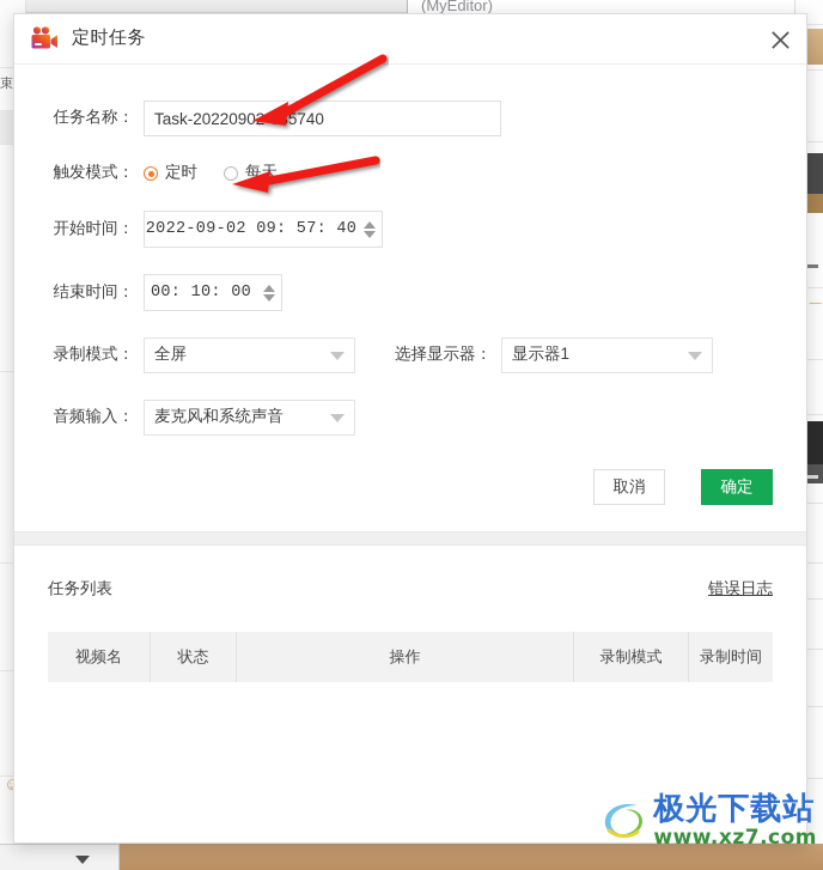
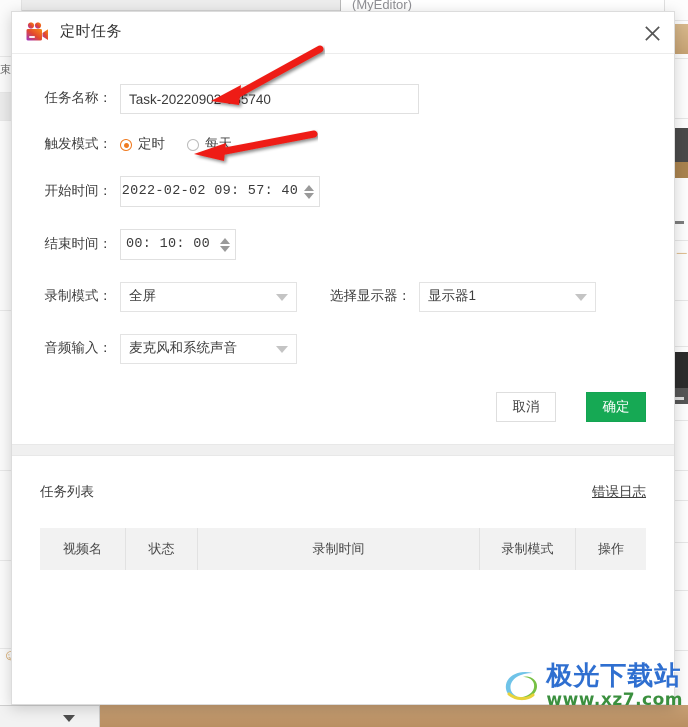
  (MyEditor)
  束
  定时任务
  任务名称：
  Task-20220905740
  触发模式：
  定时
  开始时间：
- 2022-09-02 09: 57: 40
+ 2022-02-02 09: 57: 40
  结束时间：
  00: 10: 00
  录制模式：
  全屏
  选择显示器：
  显示器1
  音频输入：
  麦克风和系统声音
  取消
  确定
  任务列表
  错误日志
  视频名
  状态
- 操作
+ 录制时间
  录制模式
- 录制时间
+ 操作
  极光下载站
  www.xz7.com
